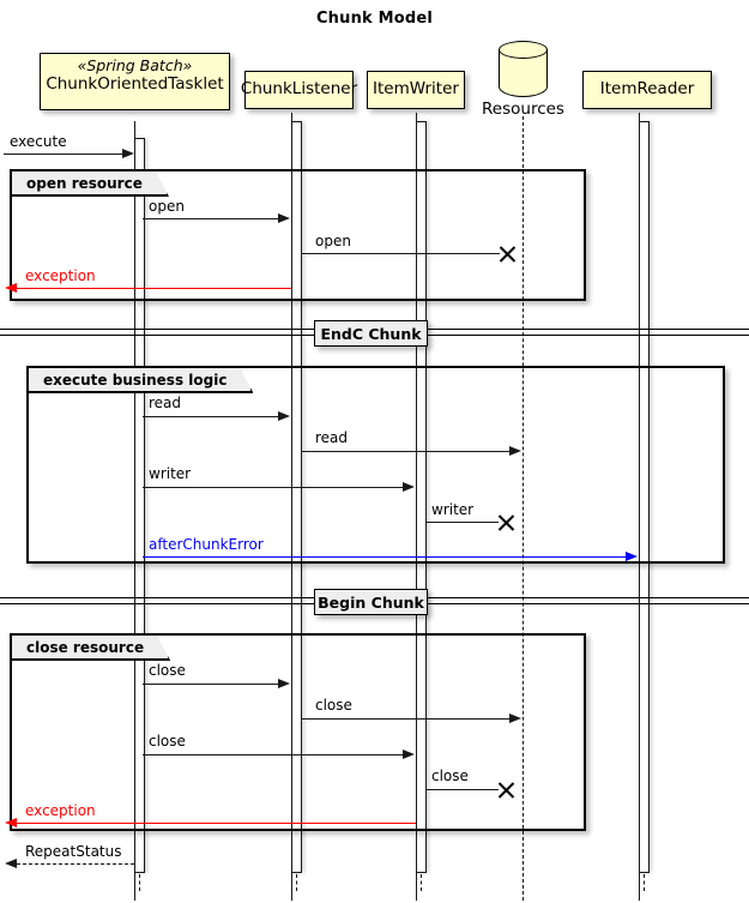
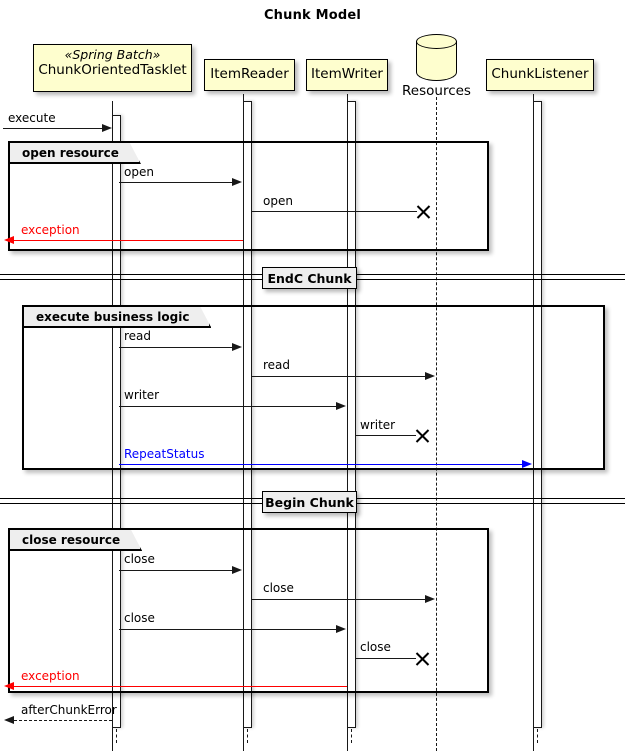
  Chunk Model
  «Spring Batch»
  ChunkOrientedTasklet
- ChunkListener
+ ItemReader
  ItemWriter
  Resources
- ItemReader
+ ChunkListener
  execute
  open resource
  open
  open
  exception
  EndC Chunk
  execute business logic
  read
  read
  writer
  writer
- afterChunkError
+ RepeatStatus
  Begin Chunk
  close resource
  close
  close
  close
  close
  exception
- RepeatStatus
+ afterChunkError
